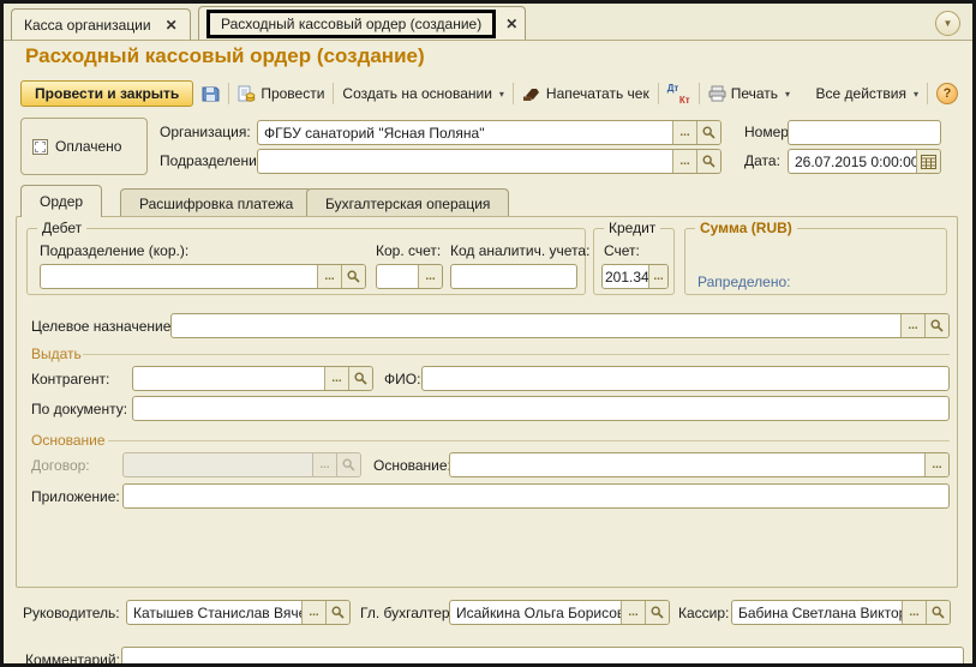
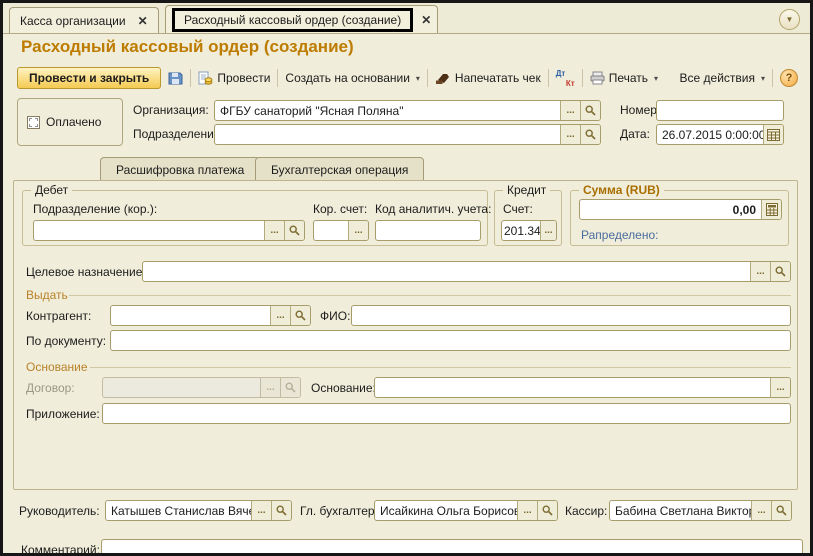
  Касса организации
  ✕
  Расходный кассовый ордер (создание)
  ✕
  ▼
  Расходный кассовый ордер (создание)
  Провести и закрыть
  Провести
  Создать на основании
  ▾
  Напечатать чек
  Дт
  Кт
  Печать
  ▾
  Все действия
  ▾
  ?
  Оплачено
  Организация:
  ФГБУ санаторий "Ясная Поляна"
  ...
  Подразделени
  ...
  Номер
  Дата:
  26.07.2015 0:00:0
- Ордер
  Расшифровка платежа
  Бухгалтерская операция
  Дебет
  Подразделение (кор.):
  Кор. счет:
  Код аналитич. учета:
  ...
  ...
  Кредит
  Счет:
  201.34
  ...
  Сумма (RUB)
+ 0,00
  Рапределено:
  Целевое назначение
  ...
  Выдать
  Контрагент:
  ...
  ФИО:
  По документу:
  Основание
  Договор:
  ...
  Основание
  ...
  Приложение:
  Руководитель:
  Катышев Станислав Вяч
  ...
  Гл. бухгалтер
  Исайкина Ольга Борисо
  ...
  Кассир:
  Бабина Светлана Викто
  ...
  Комментарий:
